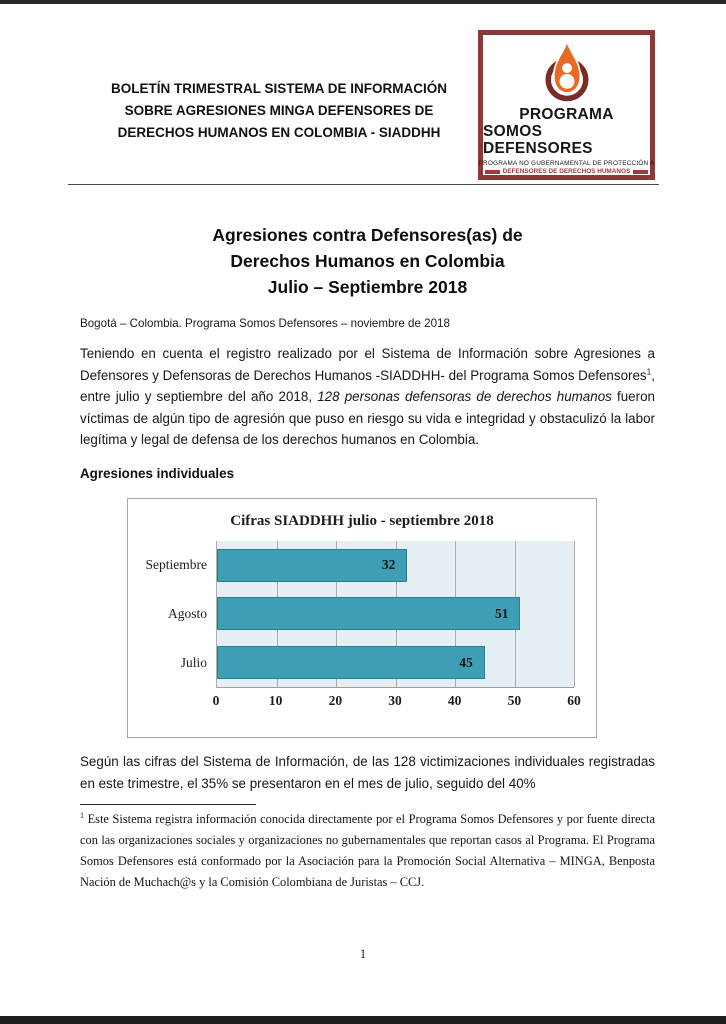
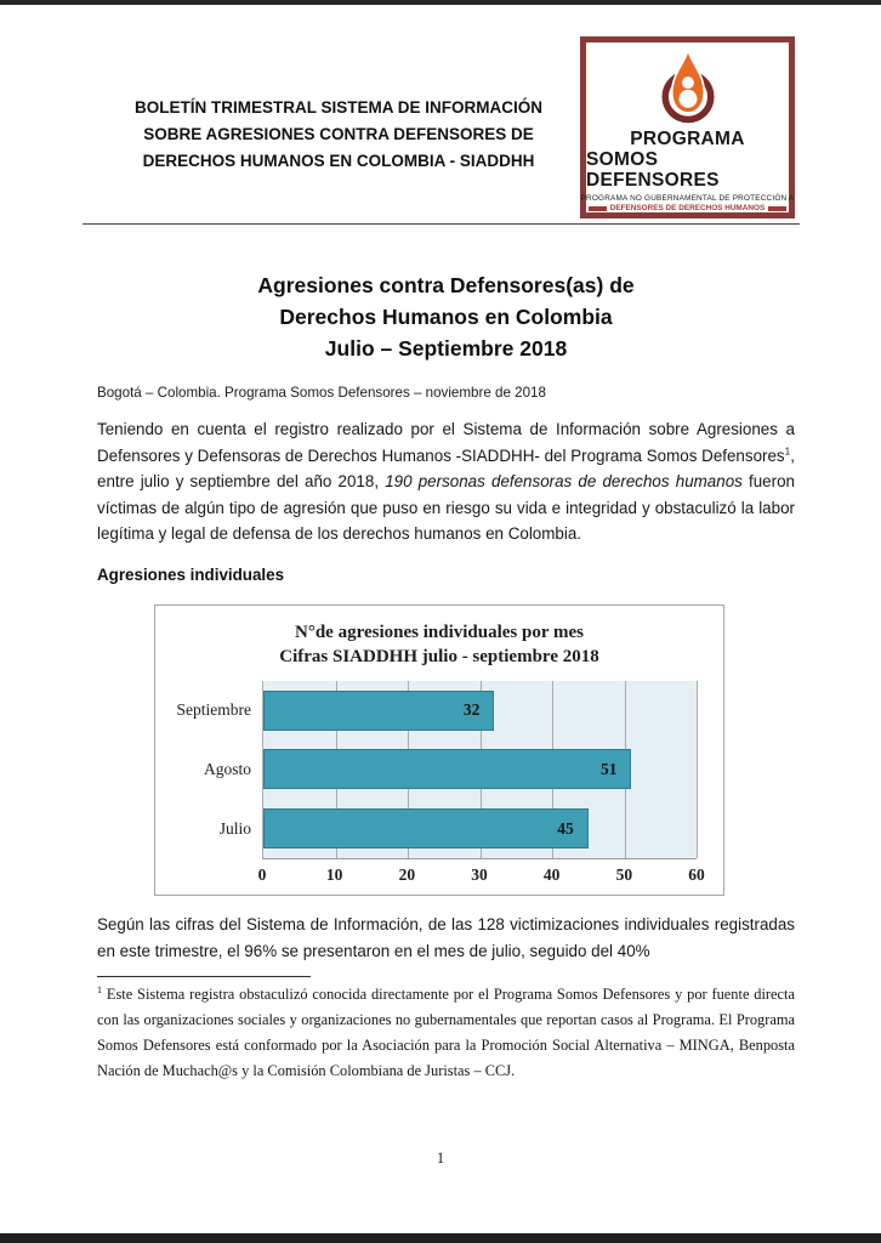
- BOLETÍN TRIMESTRAL SISTEMA DE INFORMACIÓN SOBRE AGRESIONES MINGA DEFENSORES DE DERECHOS HUMANOS EN COLOMBIA - SIADDHH
+ BOLETÍN TRIMESTRAL SISTEMA DE INFORMACIÓN SOBRE AGRESIONES CONTRA DEFENSORES DE DERECHOS HUMANOS EN COLOMBIA - SIADDHH
  PROGRAMA
  SOMOS DEFENSORES
  Agresiones contra Defensores(as) de
  Derechos Humanos en Colombia
  Julio – Septiembre 2018
  Bogotá – Colombia. Programa Somos Defensores – noviembre de 2018
- Teniendo en cuenta el registro realizado por el Sistema de Información sobre Agresiones a Defensores y Defensoras de Derechos Humanos -SIADDHH- del Programa Somos Defensores1, entre julio y septiembre del año 2018, 128 personas defensoras de derechos humanos fueron víctimas de algún tipo de agresión que puso en riesgo su vida e integridad y obstaculizó la labor legítima y legal de defensa de los derechos humanos en Colombia.
+ Teniendo en cuenta el registro realizado por el Sistema de Información sobre Agresiones a Defensores y Defensoras de Derechos Humanos -SIADDHH- del Programa Somos Defensores1, entre julio y septiembre del año 2018, 190 personas defensoras de derechos humanos fueron víctimas de algún tipo de agresión que puso en riesgo su vida e integridad y obstaculizó la labor legítima y legal de defensa de los derechos humanos en Colombia.
  Agresiones individuales
+ N°de agresiones individuales por mes
  Cifras SIADDHH julio - septiembre 2018
  Septiembre
  Agosto
  Julio
  32
  51
  45
  0
  10
  20
  30
  40
  50
  60
- Según las cifras del Sistema de Información, de las 128 victimizaciones individuales registradas en este trimestre, el 35% se presentaron en el mes de julio, seguido del 40%
+ Según las cifras del Sistema de Información, de las 128 victimizaciones individuales registradas en este trimestre, el 96% se presentaron en el mes de julio, seguido del 40%
- 1 Este Sistema registra información conocida directamente por el Programa Somos Defensores y por fuente directa con las organizaciones sociales y organizaciones no gubernamentales que reportan casos al Programa. El Programa Somos Defensores está conformado por la Asociación para la Promoción Social Alternativa – MINGA, Benposta Nación de Muchach@s y la Comisión Colombiana de Juristas – CCJ.
+ 1 Este Sistema registra obstaculizó conocida directamente por el Programa Somos Defensores y por fuente directa con las organizaciones sociales y organizaciones no gubernamentales que reportan casos al Programa. El Programa Somos Defensores está conformado por la Asociación para la Promoción Social Alternativa – MINGA, Benposta Nación de Muchach@s y la Comisión Colombiana de Juristas – CCJ.
  1
